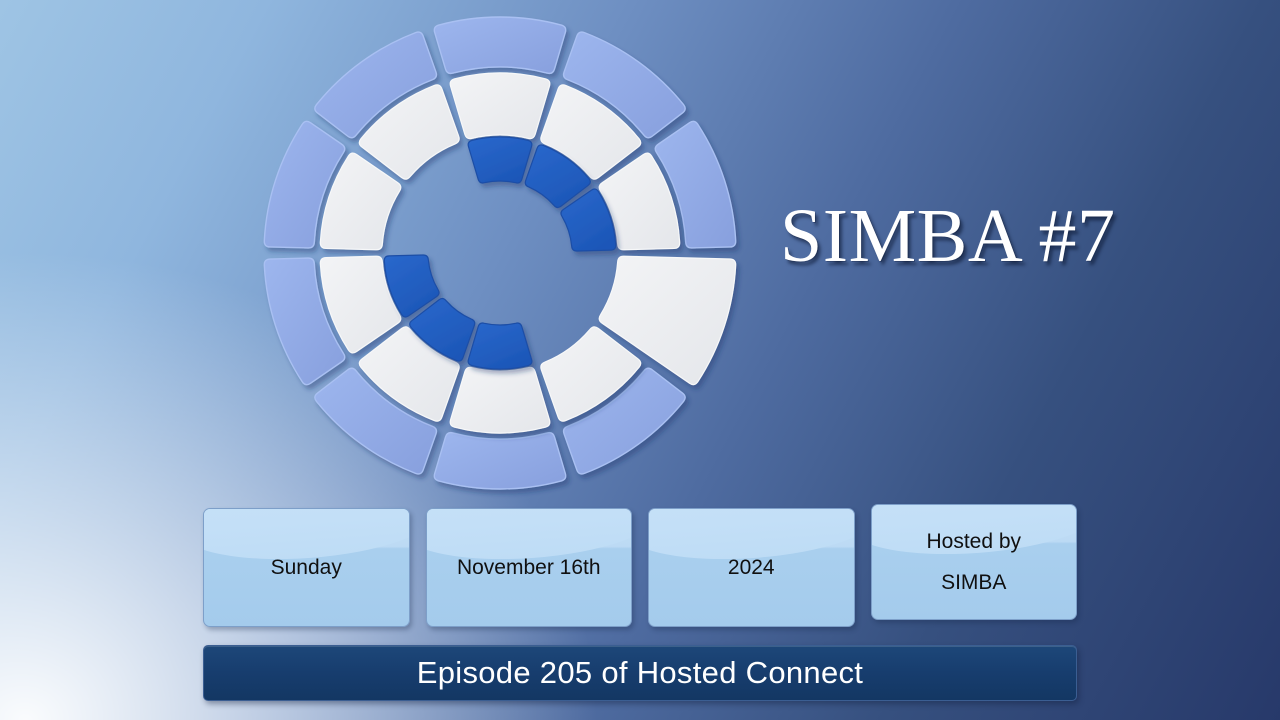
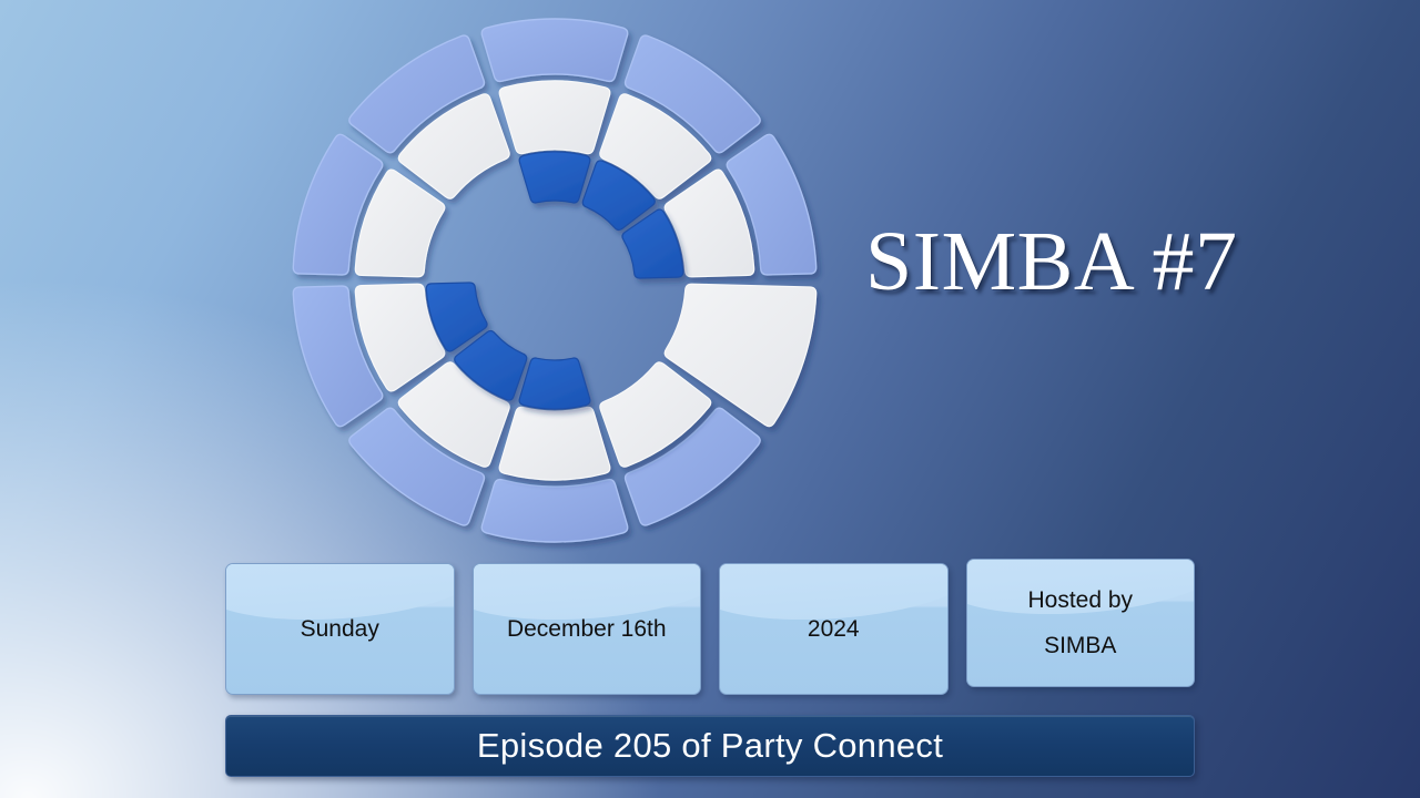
  SIMBA #7
  Sunday
- November 16th
+ December 16th
  2024
  Hosted by
  SIMBA
- Episode 205 of Hosted Connect
+ Episode 205 of Party Connect
